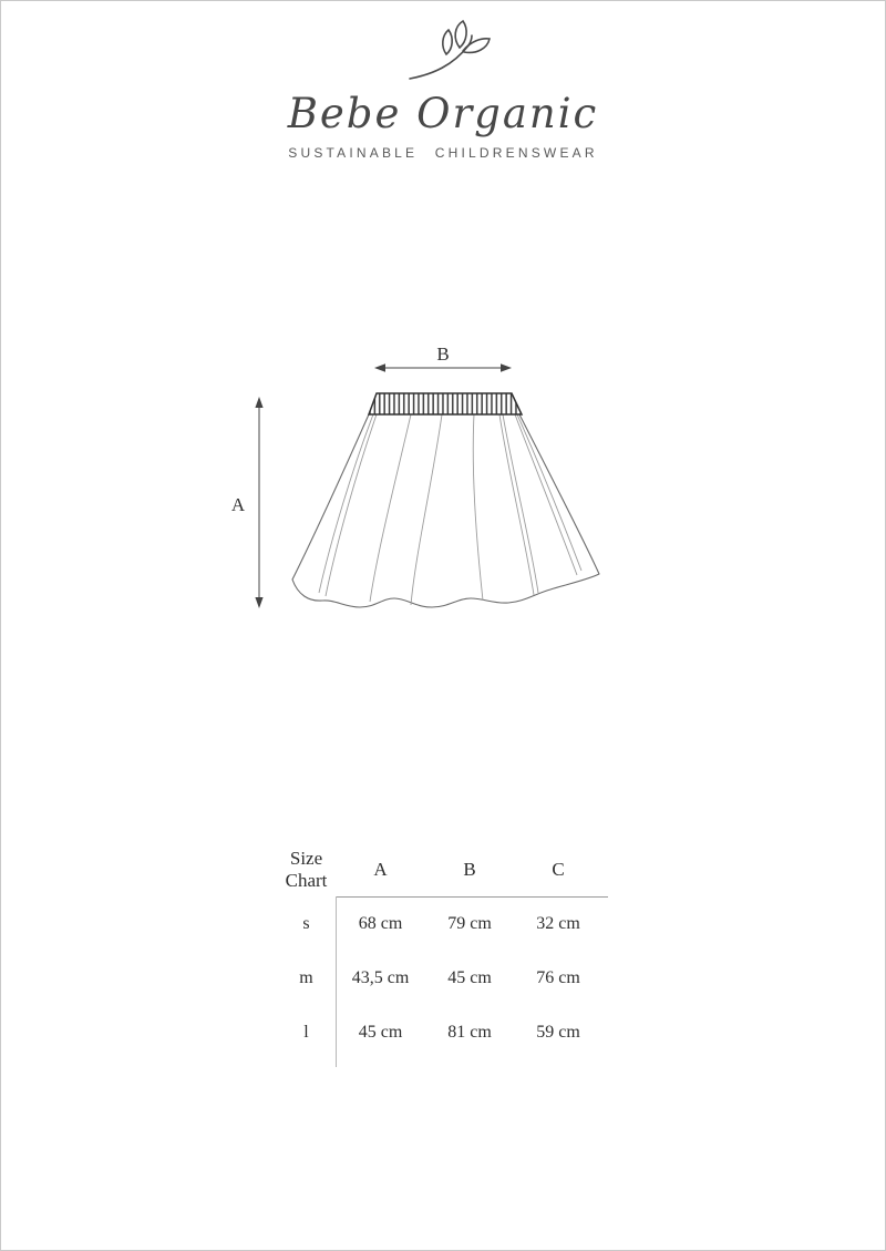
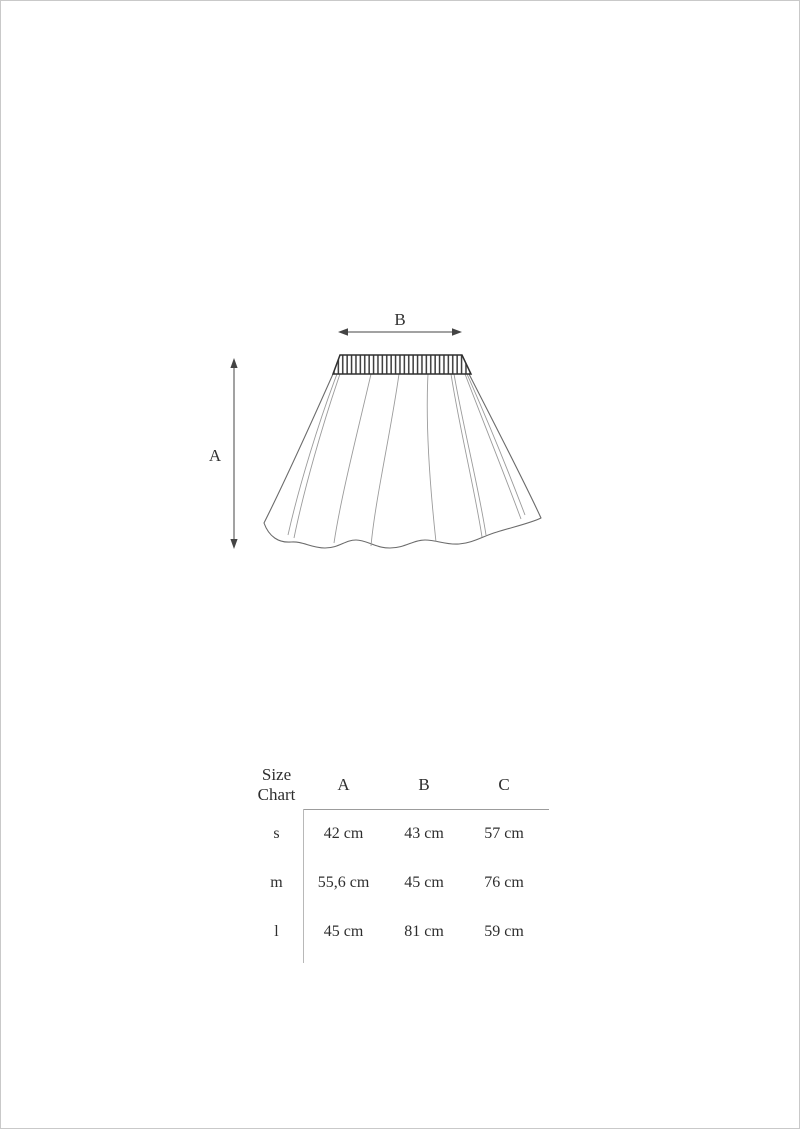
- Bebe Organic
- SUSTAINABLE CHILDRENSWEAR
  B
  A
  Size Chart
  A
  B
  C
  s
- 68 cm
+ 42 cm
- 79 cm
+ 43 cm
- 32 cm
+ 57 cm
  m
- 43,5 cm
+ 55,6 cm
  45 cm
  76 cm
  l
  45 cm
  81 cm
  59 cm
